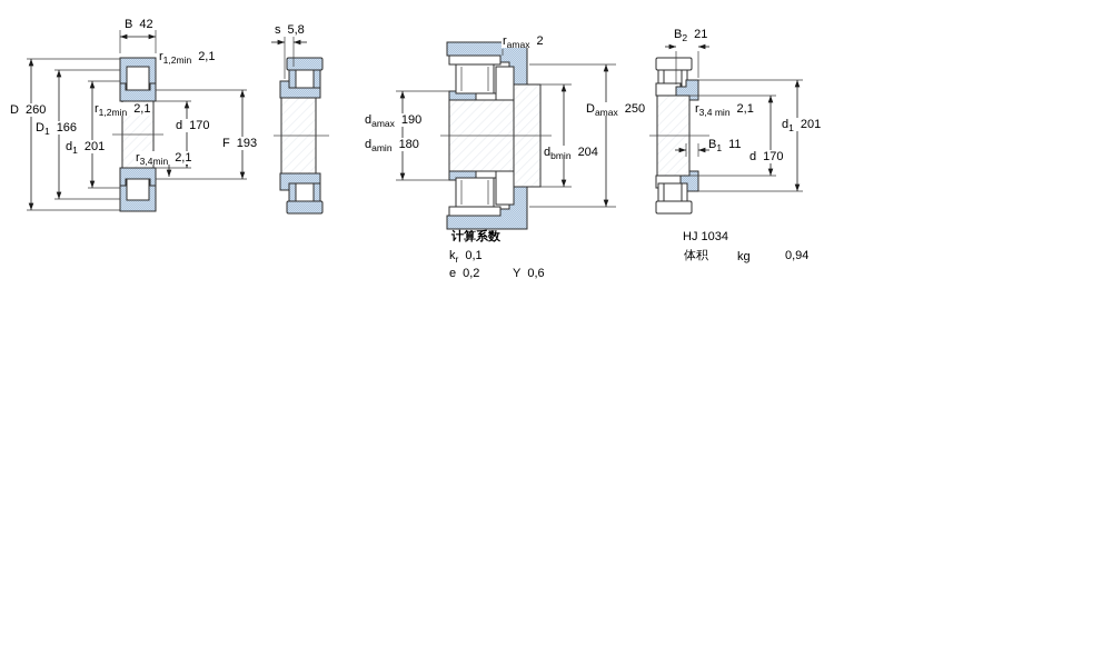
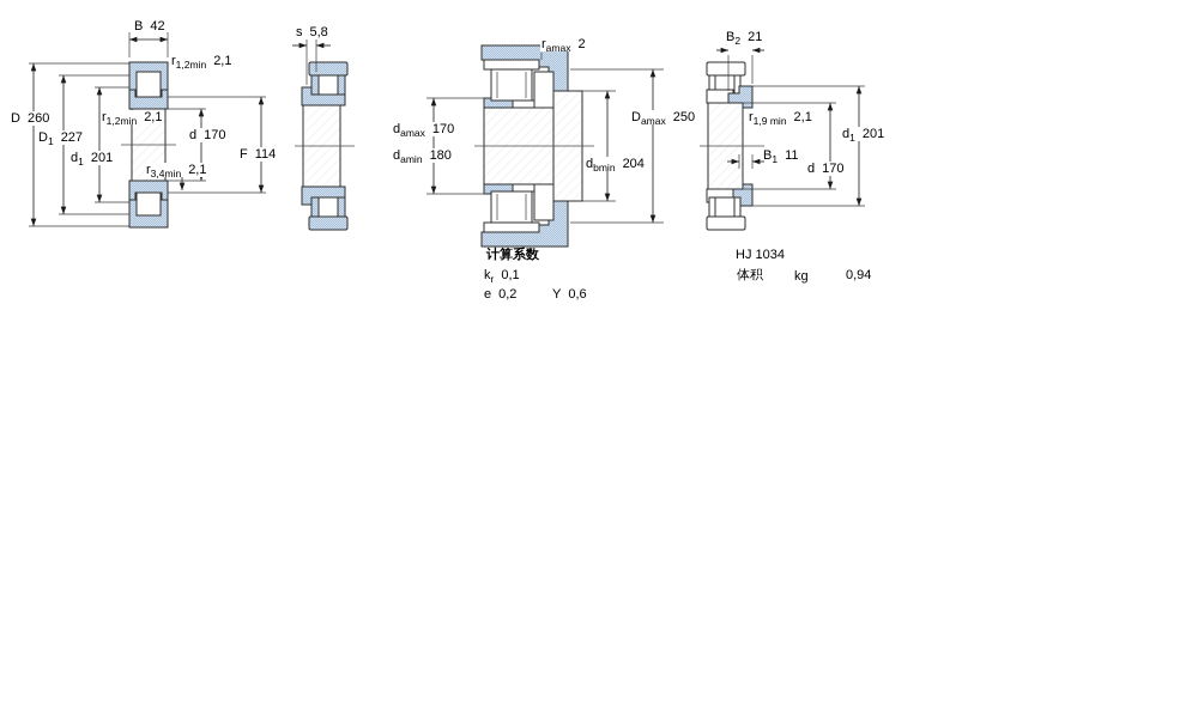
  B 42
  r1,2min 2,1
  D 260
- D1 166
+ D1 227
  d1 201
  r1,2min 2,1
  d 170
  r3,4min 2,1
- F 193
+ F 114
  s 5,8
  ramax 2
- damax 190
+ damax 170
  damin 180
  dbmin 204
  Damax 250
  B2 21
- r3,4 min 2,1
+ r1,9 min 2,1
  B1 11
  d1 201
  d 170
  计算系数
  kr 0,1
  e 0,2
  Y 0,6
  HJ 1034
  体积
  kg
  0,94
